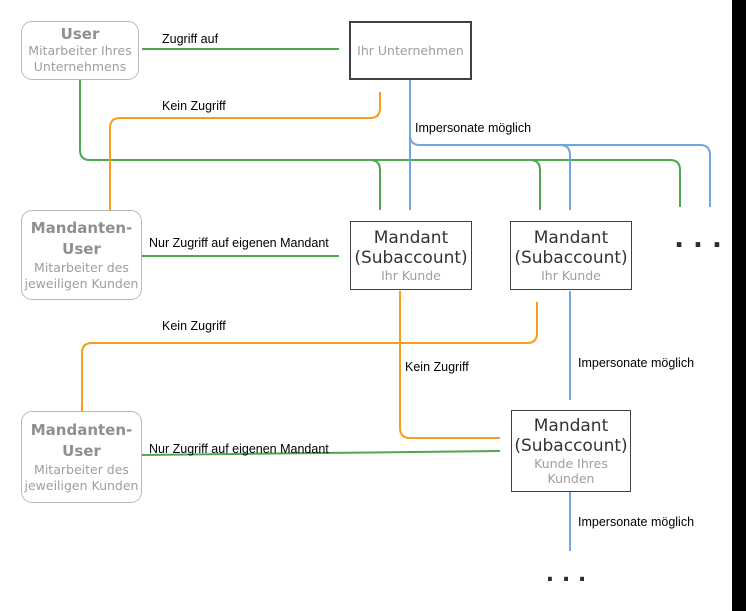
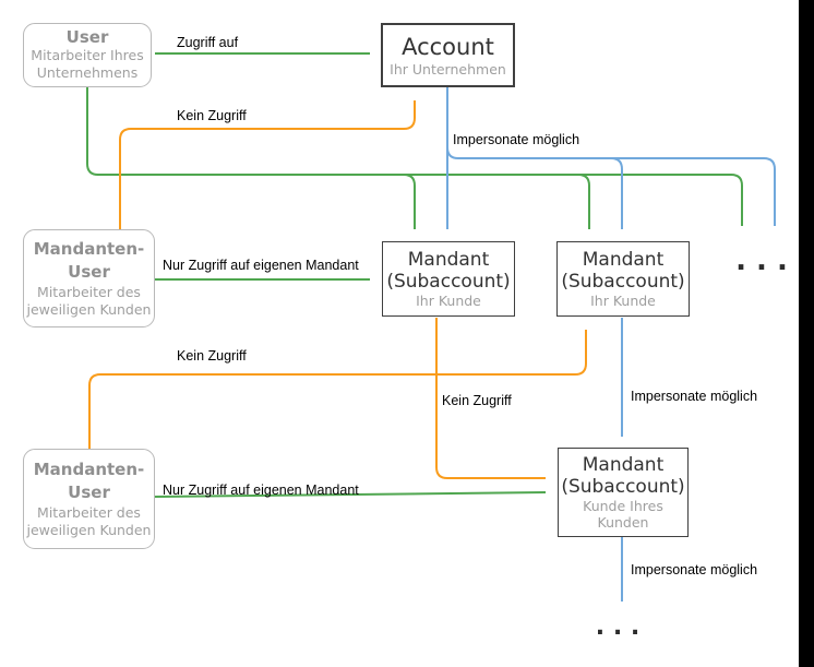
  User
  Mitarbeiter Ihres
  Unternehmens
+ Account
  Ihr Unternehmen
  Mandant
  (Subaccount)
  Ihr Kunde
  Mandant
  (Subaccount)
  Ihr Kunde
  Mandant
  (Subaccount)
  Kunde Ihres
  Kunden
  Mandanten-
  User
  Mitarbeiter des
  jeweiligen Kunden
  Mandanten-
  User
  Mitarbeiter des
  jeweiligen Kunden
  Zugriff auf
  Kein Zugriff
  Impersonate möglich
  Nur Zugriff auf eigenen Mandant
  Kein Zugriff
  Impersonate möglich
  Kein Zugriff
  Nur Zugriff auf eigenen Mandant
  Impersonate möglich
  . . .
  . . .
